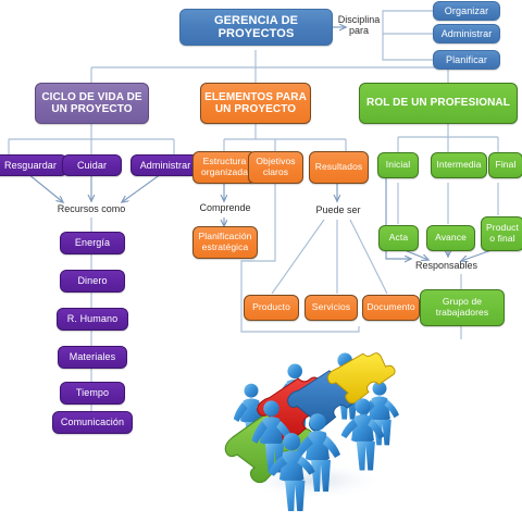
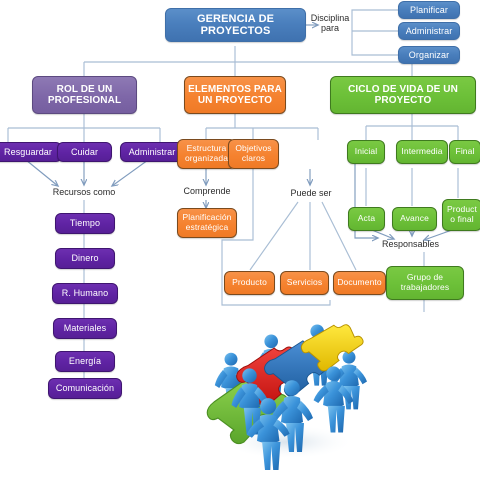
  GERENCIA DE PROYECTOS
  Disciplina
  para
- Organizar
+ Planificar
  Administrar
- Planificar
+ Organizar
- CICLO DE VIDA DE UN PROYECTO
+ ROL DE UN PROFESIONAL
  ELEMENTOS PARA UN PROYECTO
- ROL DE UN PROFESIONAL
+ CICLO DE VIDA DE UN PROYECTO
  Resguardar
  Cuidar
  Administrar
  Recursos como
- Energía
+ Tiempo
  Dinero
  R. Humano
  Materiales
- Tiempo
+ Energía
  Comunicación
  Estructura organizada
  Objetivos claros
- Resultados
  Comprende
  Planificación estratégica
  Puede ser
  Producto
  Servicios
  Documento
  Inicial
  Intermedia
  Final
  Acta
  Avance
  Product o final
  Responsables
  Grupo de trabajadores
